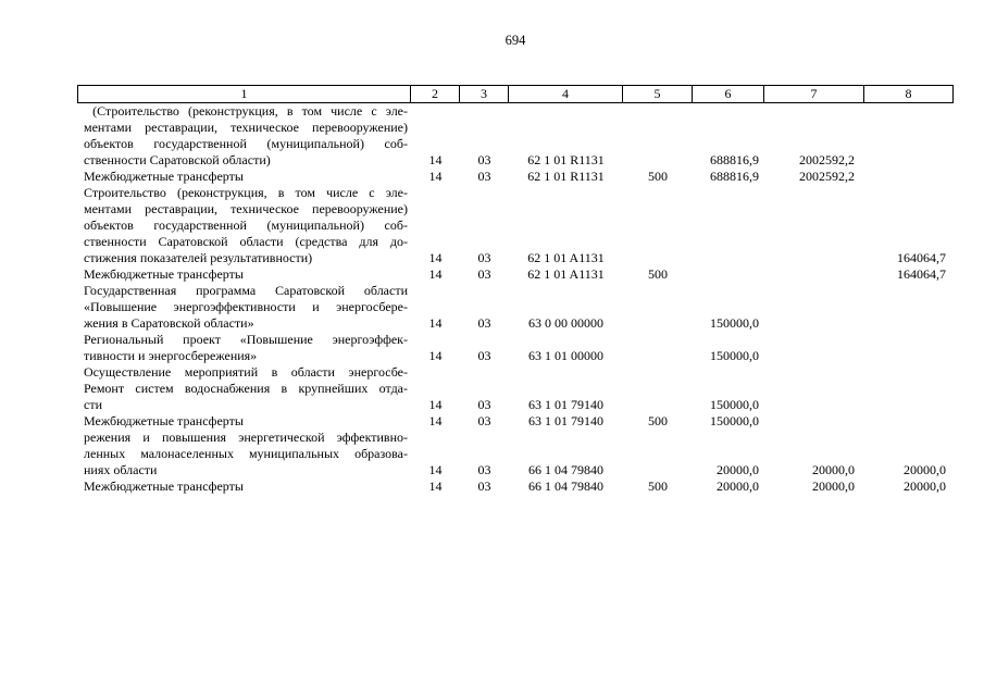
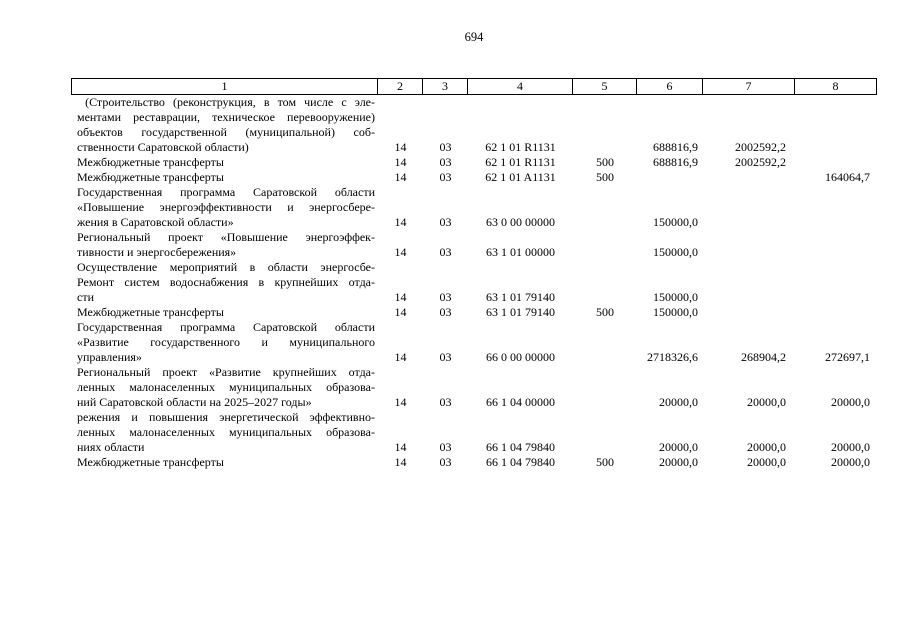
  694
  1
  2
  3
  4
  5
  6
  7
  8
  (Строительство (реконструкция, в том числе с эле-ментами реставрации, техническое перевооружение)объектов государственной (муниципальной) соб-ственности Саратовской области)	14	03	62 1 01 R1131		688816,9	2002592,2
  Межбюджетные трансферты	14	03	62 1 01 R1131	500	688816,9	2002592,2
- Строительство (реконструкция, в том числе с эле-ментами реставрации, техническое перевооружение)объектов государственной (муниципальной) соб-ственности Саратовской области (средства для до-стижения показателей результативности)	14	03	62 1 01 A1131				164064,7
  Межбюджетные трансферты	14	03	62 1 01 A1131	500			164064,7
  Государственная программа Саратовской области«Повышение энергоэффективности и энергосбере-жения в Саратовской области»	14	03	63 0 00 00000		150000,0
  Региональный проект «Повышение энергоэффек-тивности и энергосбережения»	14	03	63 1 01 00000		150000,0
  Осуществление мероприятий в области энергосбе-Ремонт систем водоснабжения в крупнейших отда-сти	14	03	63 1 01 79140		150000,0
  Межбюджетные трансферты	14	03	63 1 01 79140	500	150000,0
+ Государственная программа Саратовской области«Развитие государственного и муниципальногоуправления»	14	03	66 0 00 00000		2718326,6	268904,2	272697,1
+ Региональный проект «Развитие крупнейших отда-ленных малонаселенных муниципальных образова-ний Саратовской области на 2025–2027 годы»	14	03	66 1 04 00000		20000,0	20000,0	20000,0
  режения и повышения энергетической эффективно-ленных малонаселенных муниципальных образова-ниях области	14	03	66 1 04 79840		20000,0	20000,0	20000,0
  Межбюджетные трансферты	14	03	66 1 04 79840	500	20000,0	20000,0	20000,0
